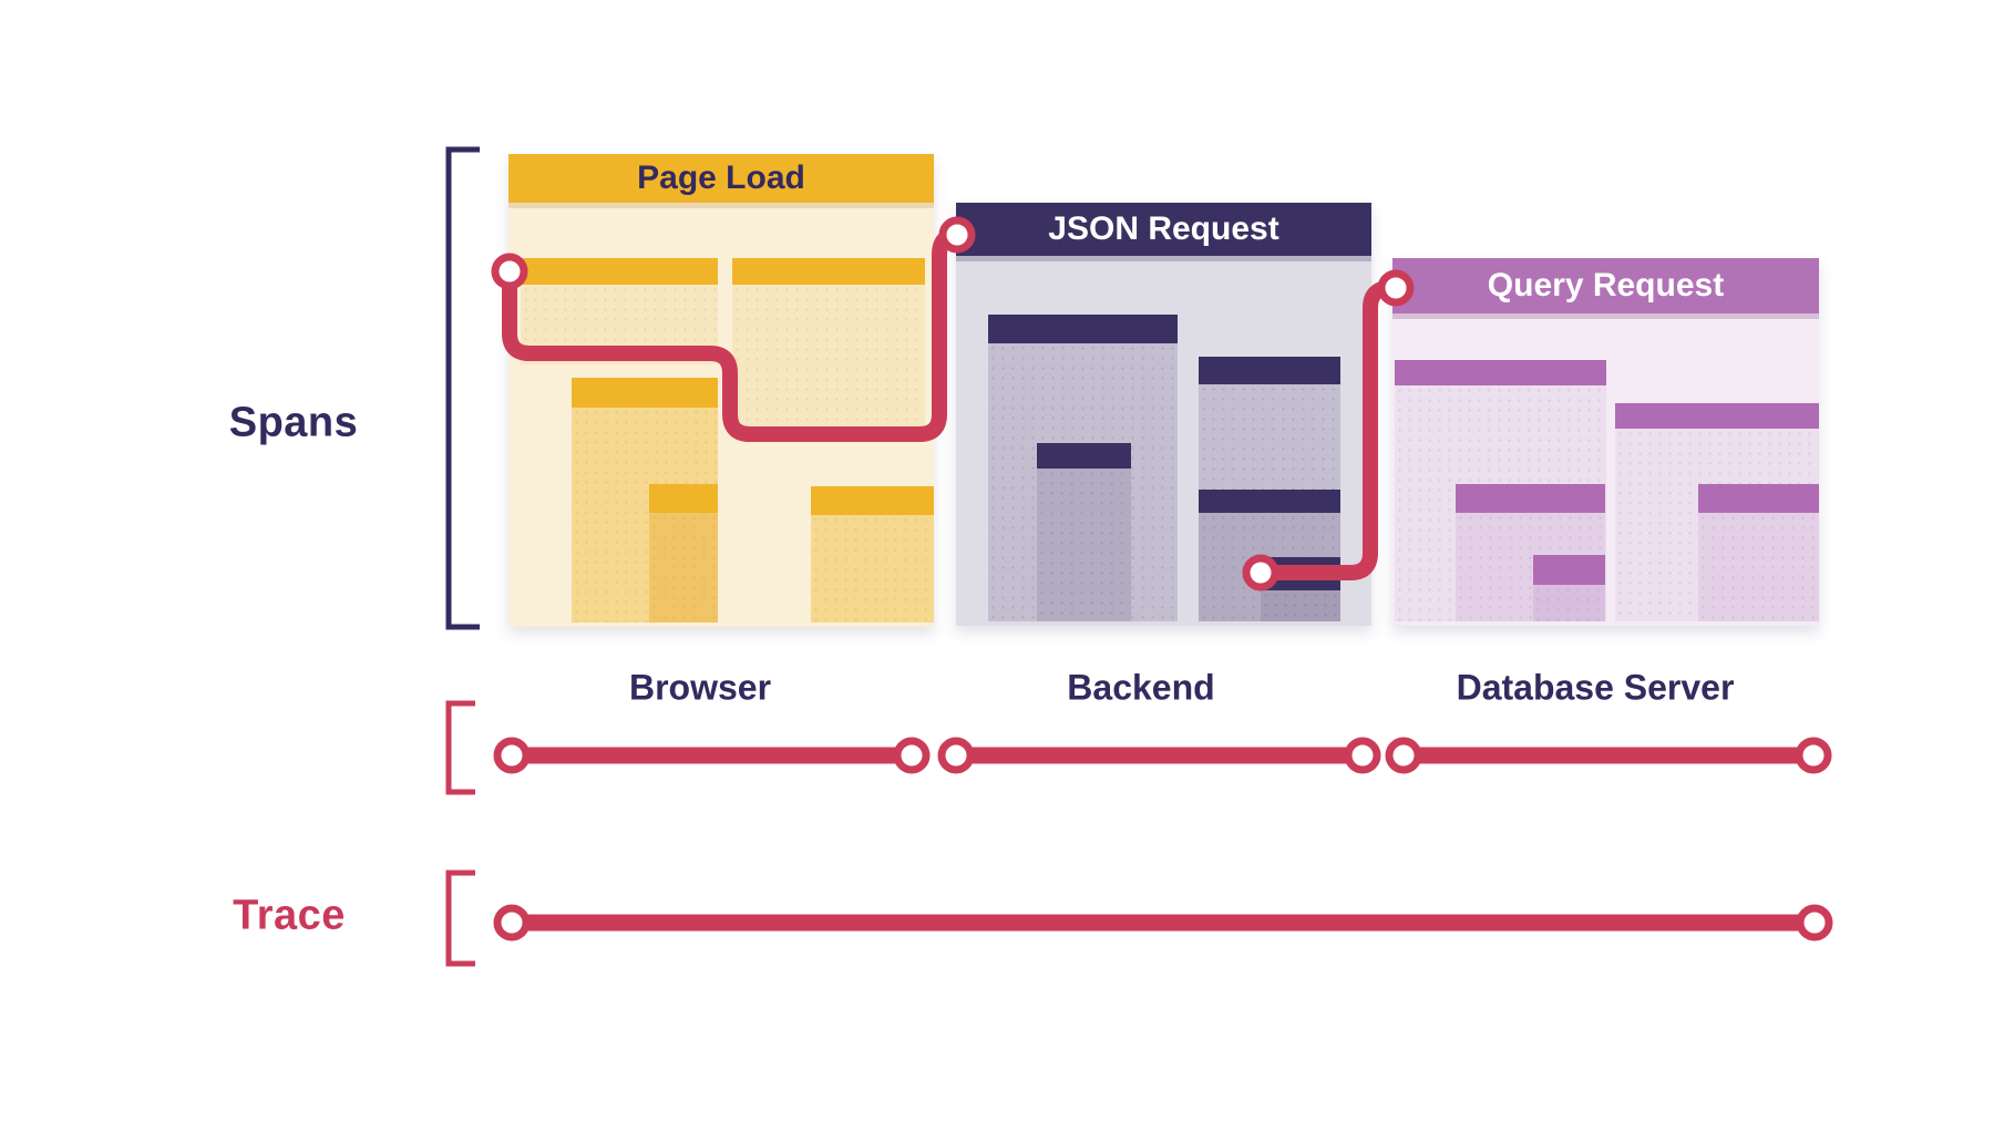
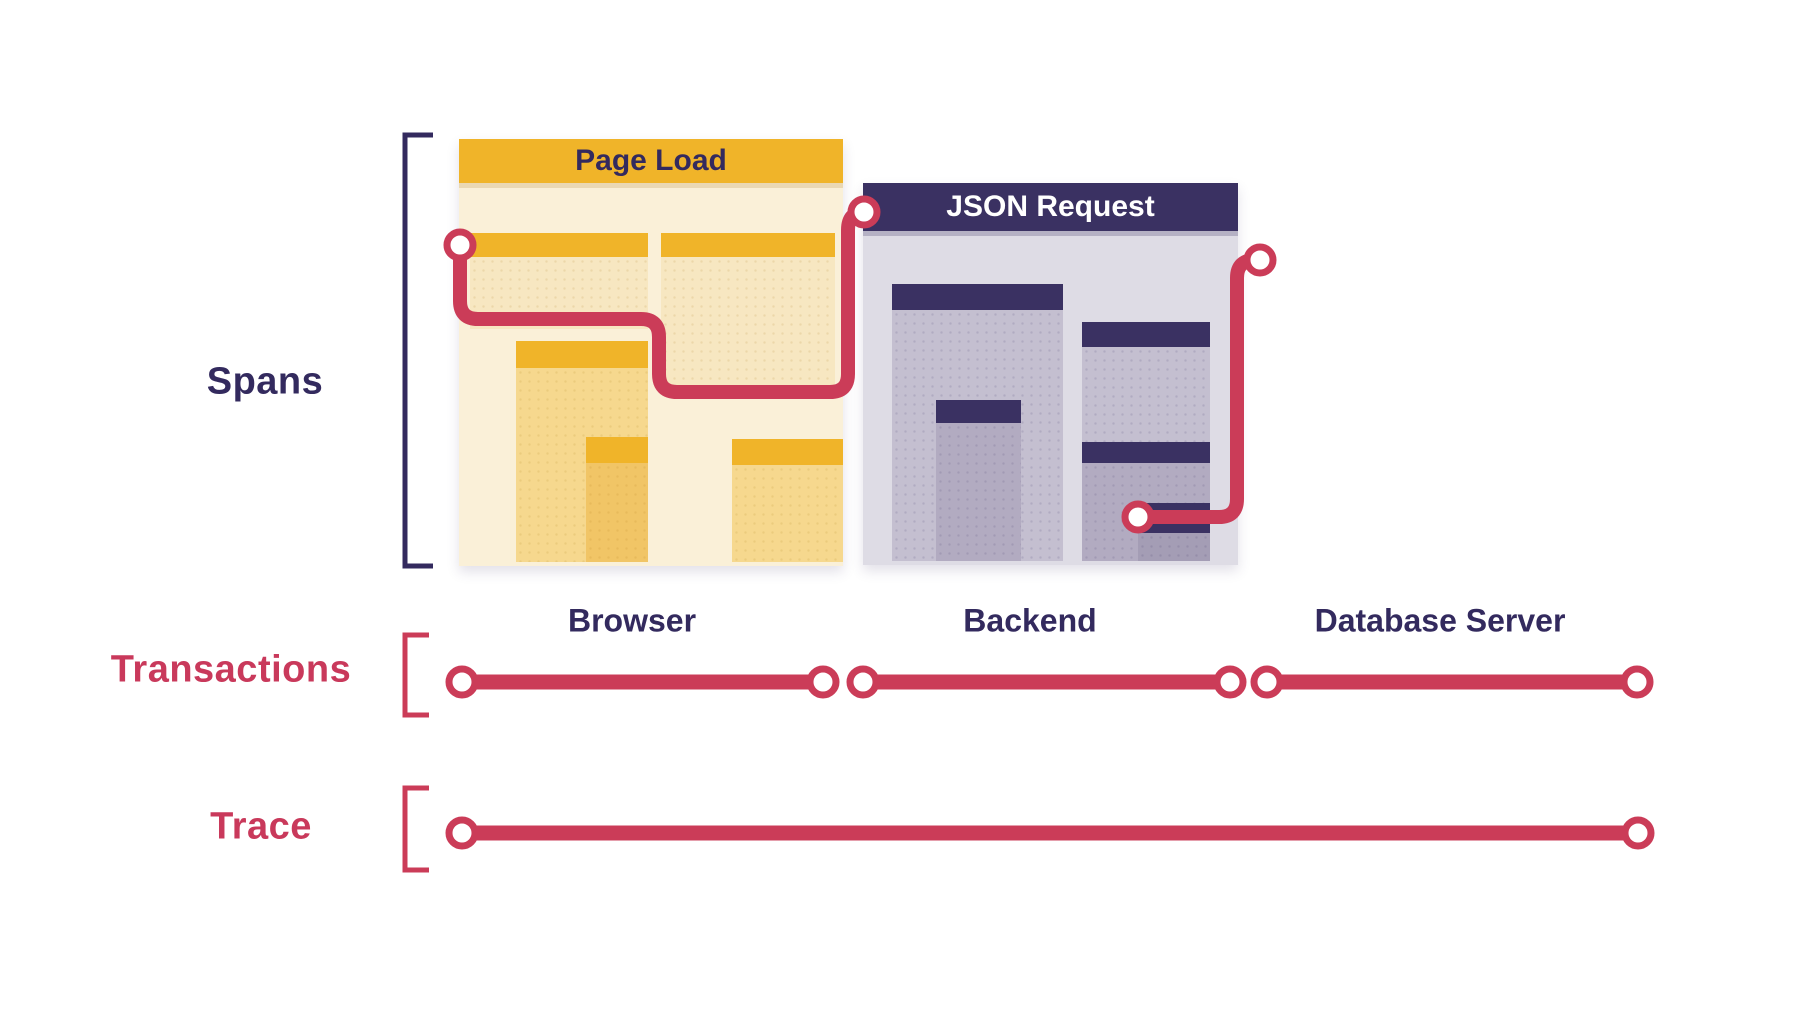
  Spans
+ Transactions
  Trace
  Browser
  Backend
  Database Server
  Page Load
  JSON Request
- Query Request
